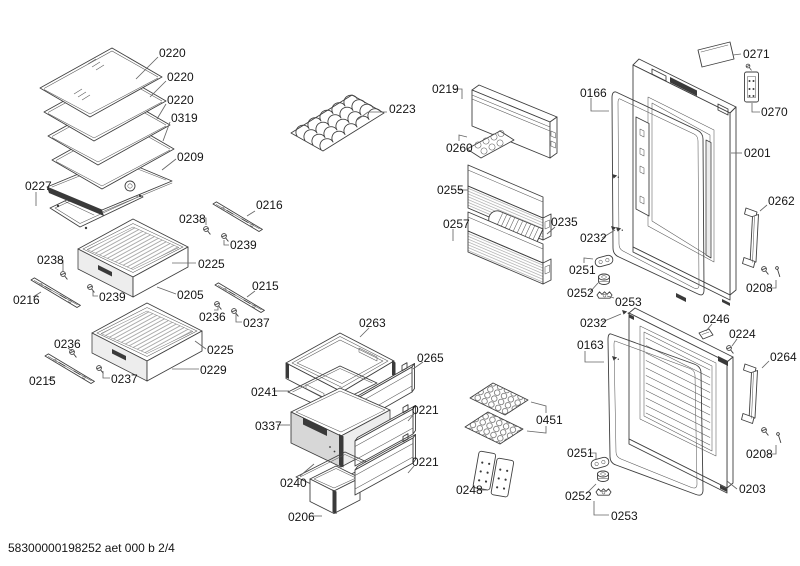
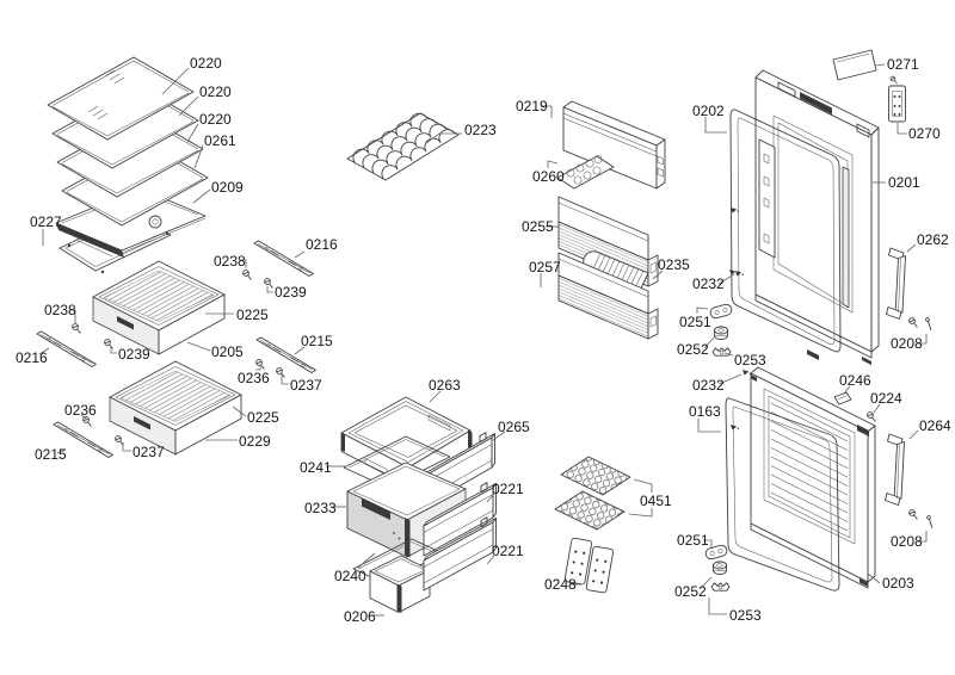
  0220
  0220
  0220
- 0319
+ 0261
  0209
  0227
  0216
  0238
  0239
  0225
  0238
  0205
  0215
  0216
  0239
  0236
  0237
  0236
  0225
  0229
  0215
  0237
  0223
  0219
  0260
  0255
  0257
  0235
  0263
  0265
  0241
  0221
- 0337
+ 0233
  0221
  0240
  0206
  0451
  0248
- 0166
+ 0202
  0271
  0270
  0201
  0262
  0232
  0251
  0252
  0253
  0208
  0232
  0246
  0224
  0163
  0264
  0251
  0208
  0252
  0203
  0253
- 58300000198252 aet 000 b 2/4
